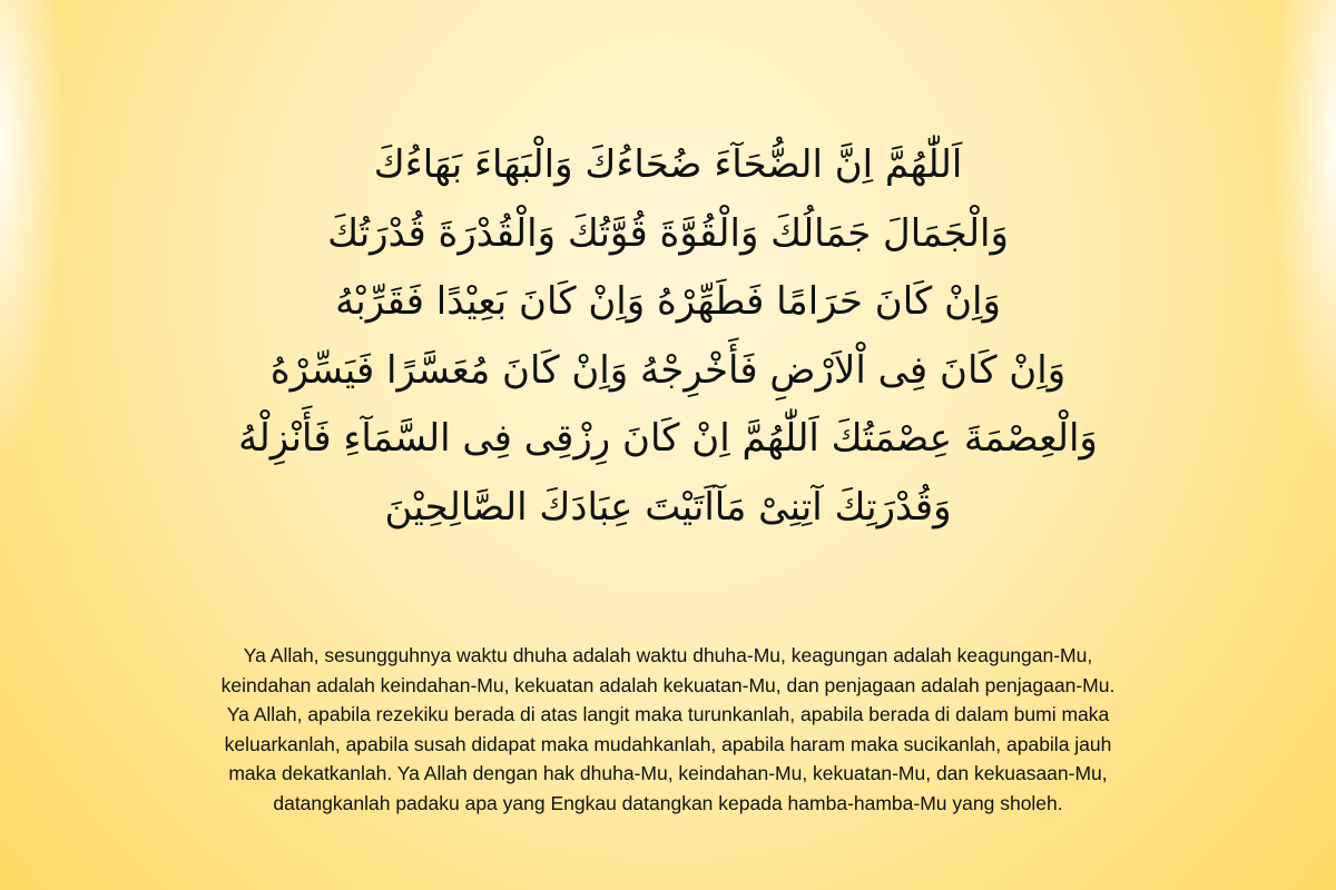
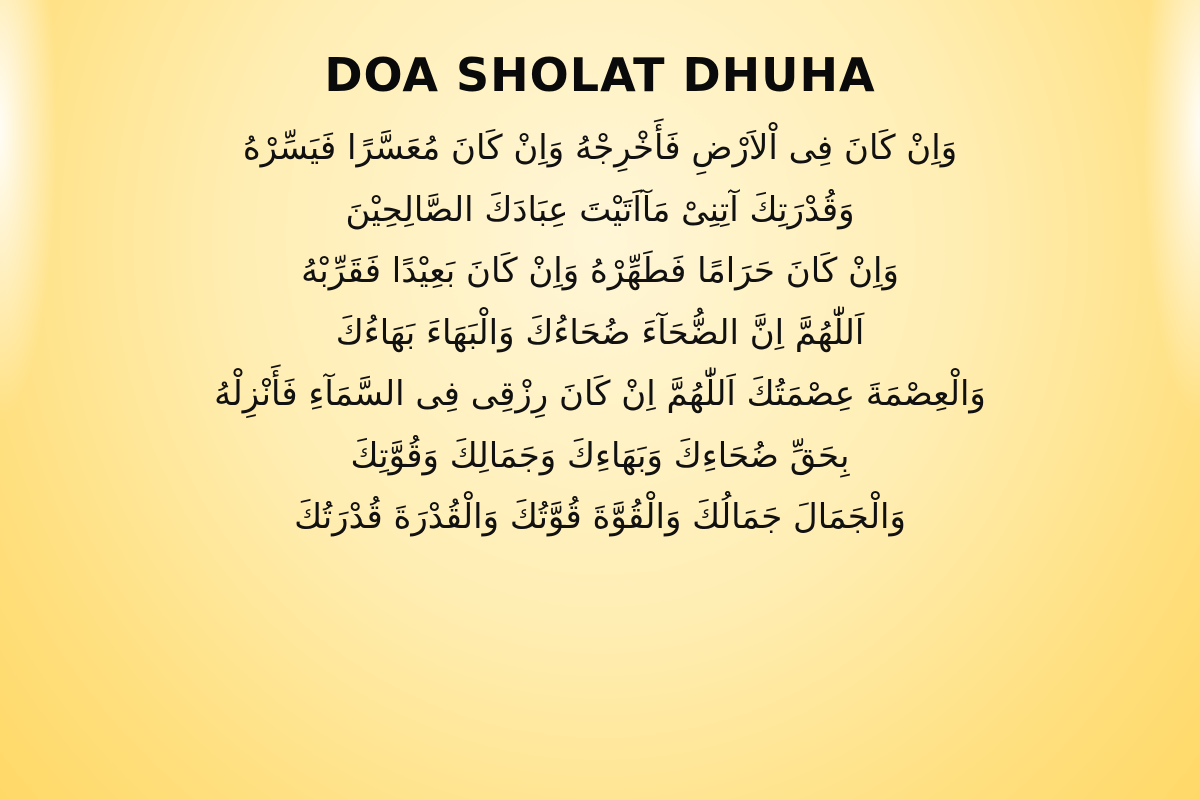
+ DOA SHOLAT DHUHA
- اَللّٰهُمَّ اِنَّ الضُّحَآءَ ضُحَاءُكَ وَالْبَهَاءَ بَهَاءُكَ
+ وَاِنْ كَانَ فِى اْلاَرْضِ فَأَخْرِجْهُ وَاِنْ كَانَ مُعَسَّرًا فَيَسِّرْهُ
- وَالْجَمَالَ جَمَالُكَ وَالْقُوَّةَ قُوَّتُكَ وَالْقُدْرَةَ قُدْرَتُكَ
+ وَقُدْرَتِكَ آتِنِىْ مَآاَتَيْتَ عِبَادَكَ الصَّالِحِيْنَ
  وَاِنْ كَانَ حَرَامًا فَطَهِّرْهُ وَاِنْ كَانَ بَعِيْدًا فَقَرِّبْهُ
- وَاِنْ كَانَ فِى اْلاَرْضِ فَأَخْرِجْهُ وَاِنْ كَانَ مُعَسَّرًا فَيَسِّرْهُ
+ اَللّٰهُمَّ اِنَّ الضُّحَآءَ ضُحَاءُكَ وَالْبَهَاءَ بَهَاءُكَ
  وَالْعِصْمَةَ عِصْمَتُكَ اَللّٰهُمَّ اِنْ كَانَ رِزْقِى فِى السَّمَآءِ فَأَنْزِلْهُ
+ بِحَقِّ ضُحَاءِكَ وَبَهَاءِكَ وَجَمَالِكَ وَقُوَّتِكَ
- وَقُدْرَتِكَ آتِنِىْ مَآاَتَيْتَ عِبَادَكَ الصَّالِحِيْنَ
+ وَالْجَمَالَ جَمَالُكَ وَالْقُوَّةَ قُوَّتُكَ وَالْقُدْرَةَ قُدْرَتُكَ
- Ya Allah, sesungguhnya waktu dhuha adalah waktu dhuha-Mu, keagungan adalah keagungan-Mu, keindahan adalah keindahan-Mu, kekuatan adalah kekuatan-Mu, dan penjagaan adalah penjagaan-Mu. Ya Allah, apabila rezekiku berada di atas langit maka turunkanlah, apabila berada di dalam bumi maka keluarkanlah, apabila susah didapat maka mudahkanlah, apabila haram maka sucikanlah, apabila jauh maka dekatkanlah. Ya Allah dengan hak dhuha-Mu, keindahan-Mu, kekuatan-Mu, dan kekuasaan-Mu, datangkanlah padaku apa yang Engkau datangkan kepada hamba-hamba-Mu yang sholeh.
